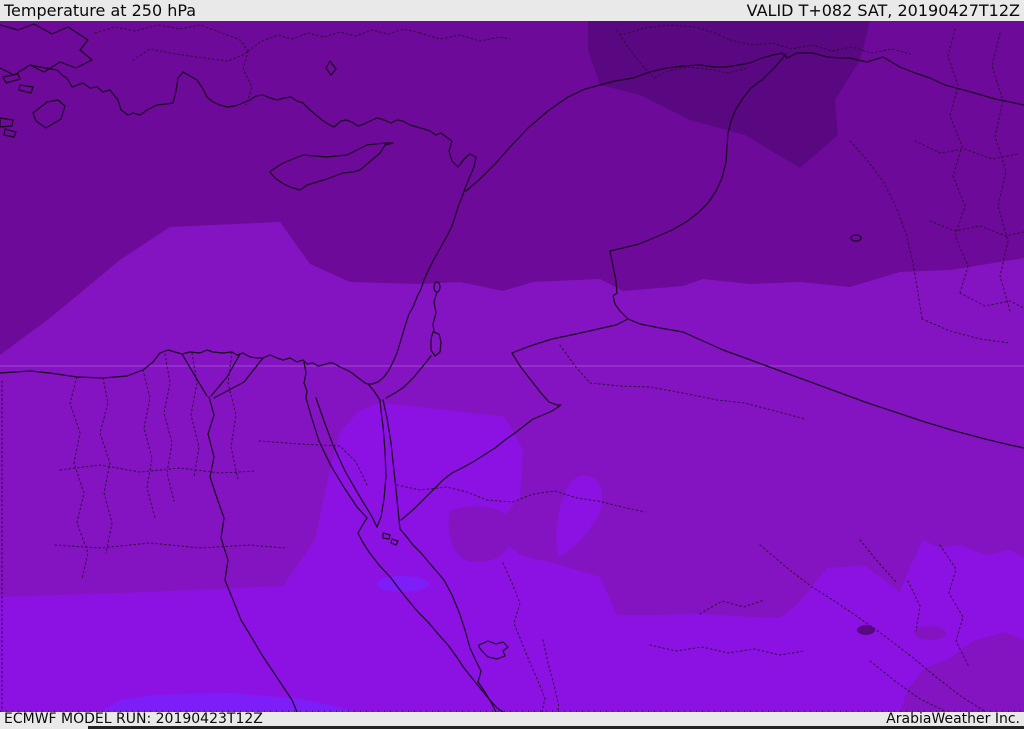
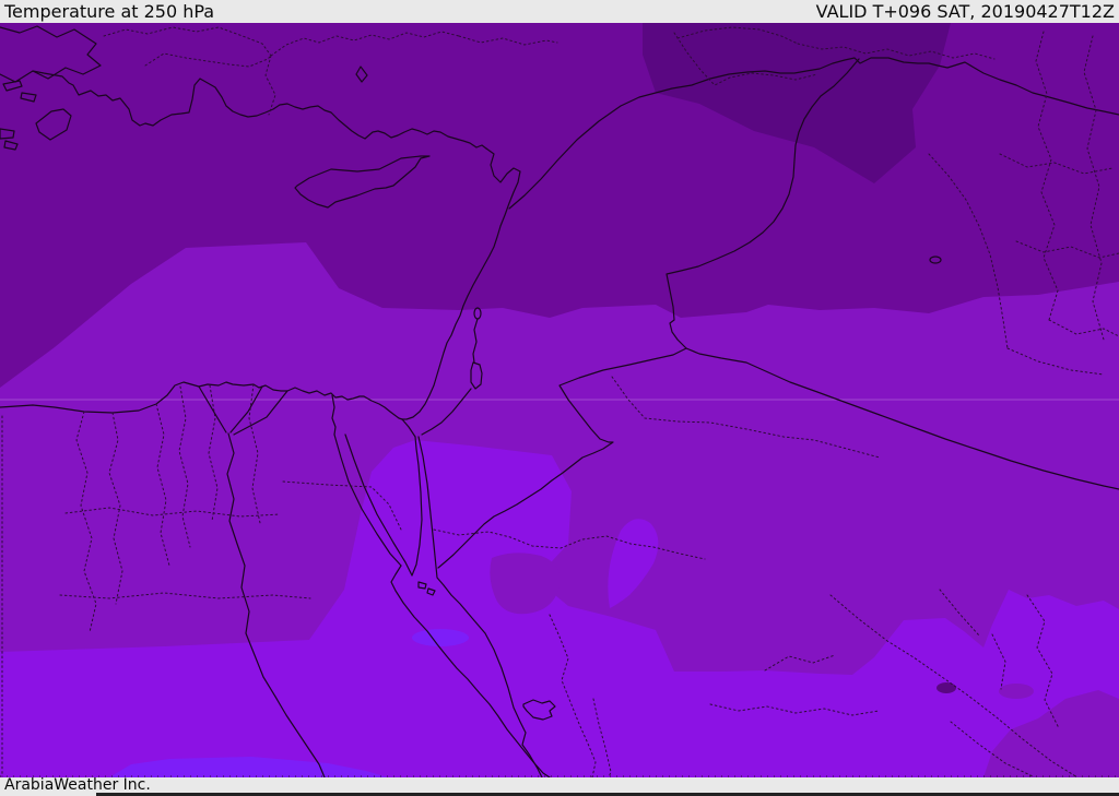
  Temperature at 250 hPa
- VALID T+082 SAT, 20190427T12Z
+ VALID T+096 SAT, 20190427T12Z
- ECMWF MODEL RUN: 20190423T12Z
  ArabiaWeather Inc.
